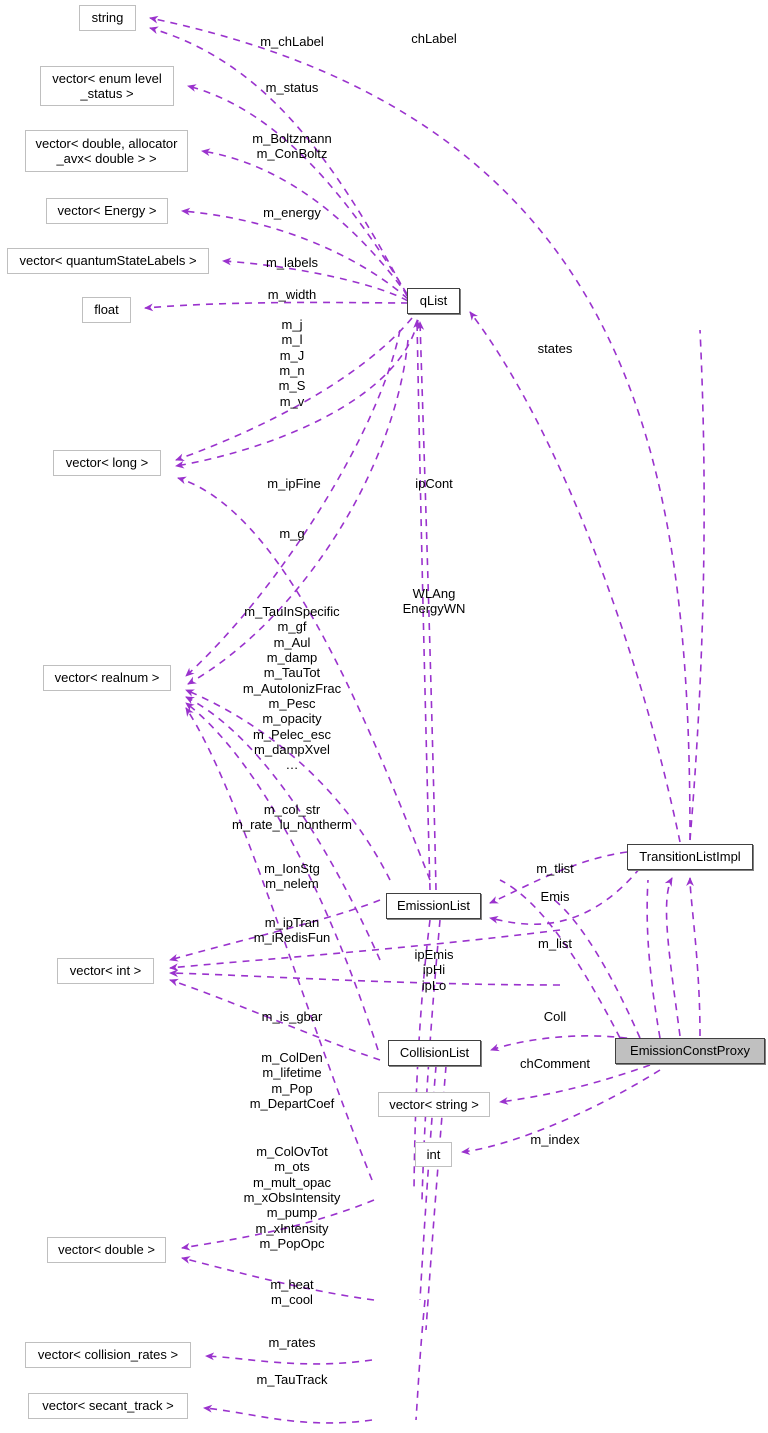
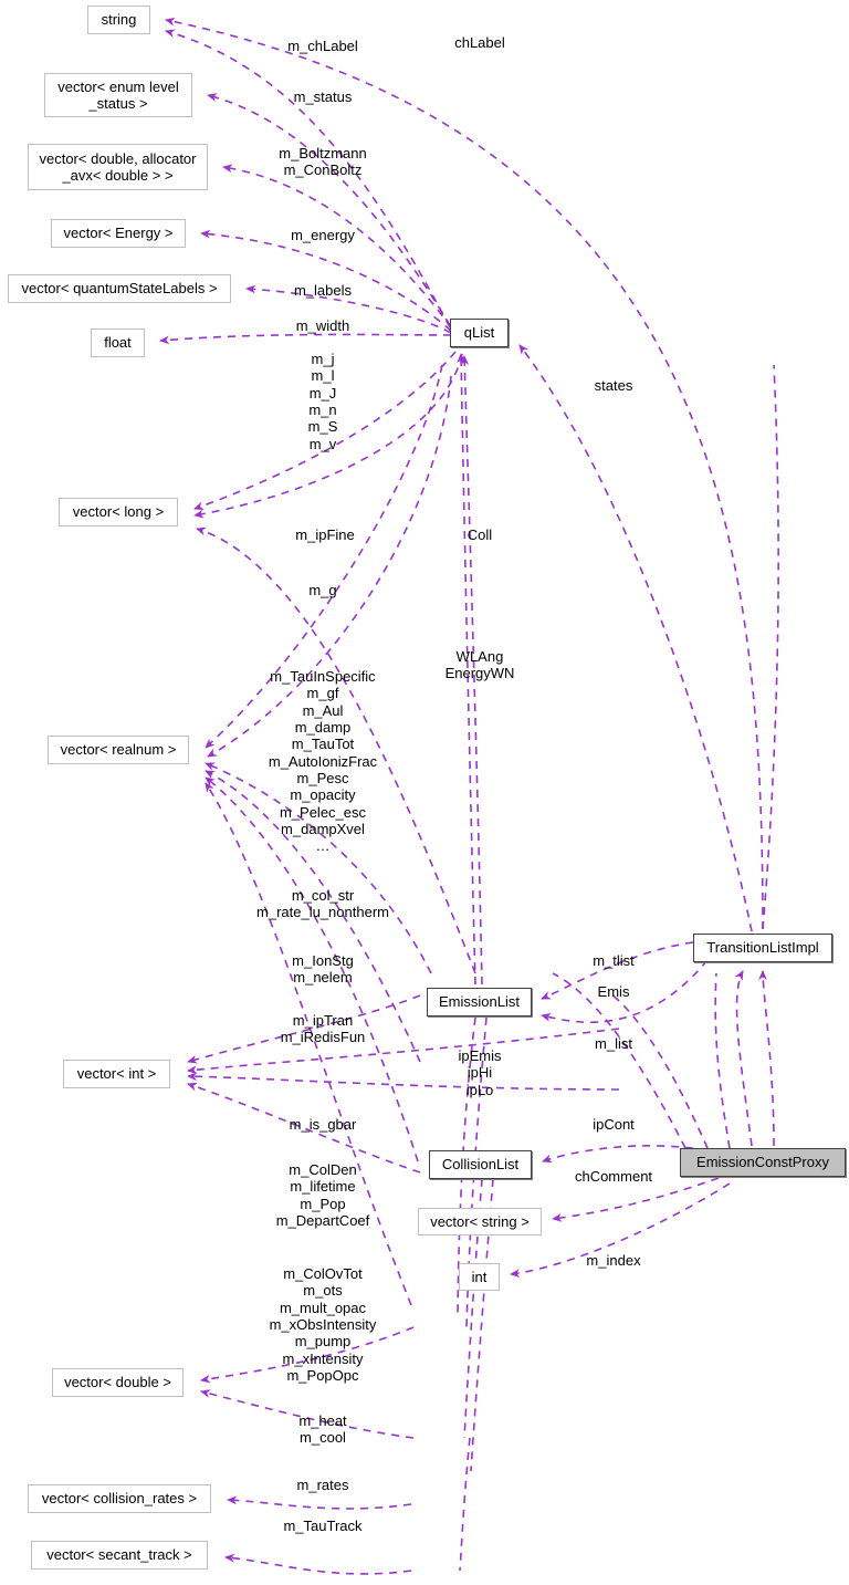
  string
  vector< enum level
  _status >
  vector< double, allocator
  _avx< double > >
  vector< Energy >
  vector< quantumStateLabels >
  float
  qList
  vector< long >
  vector< realnum >
  TransitionListImpl
  EmissionList
  vector< int >
  CollisionList
  EmissionConstProxy
  vector< string >
  int
  vector< double >
  vector< collision_rates >
  vector< secant_track >
  m_chLabel
  chLabel
  m_status
  m_Boltzmann
  m_ConBoltz
  m_energy
  m_labels
  m_width
  m_j
  m_l
  m_J
  m_n
  m_S
  m_v
  states
  m_ipFine
- ipCont
+ Coll
  m_g
  WLAng
  EnergyWN
  m_TauInSpecific
  m_gf
  m_Aul
  m_damp
  m_TauTot
  m_AutoIonizFrac
  m_Pesc
  m_opacity
  m_Pelec_esc
  m_dampXvel
  …
  m_col_str
  m_rate_lu_nontherm
  m_IonStg
  m_nelem
  m_tlist
  Emis
  m_ipTran
  m_iRedisFun
  m_list
  ipEmis
  ipHi
  ipLo
  m_is_gbar
- Coll
+ ipCont
  m_ColDen
  m_lifetime
  m_Pop
  m_DepartCoef
  chComment
  m_ColOvTot
  m_ots
  m_mult_opac
  m_xObsIntensity
  m_pump
  m_xIntensity
  m_PopOpc
  m_index
  m_heat
  m_cool
  m_rates
  m_TauTrack
